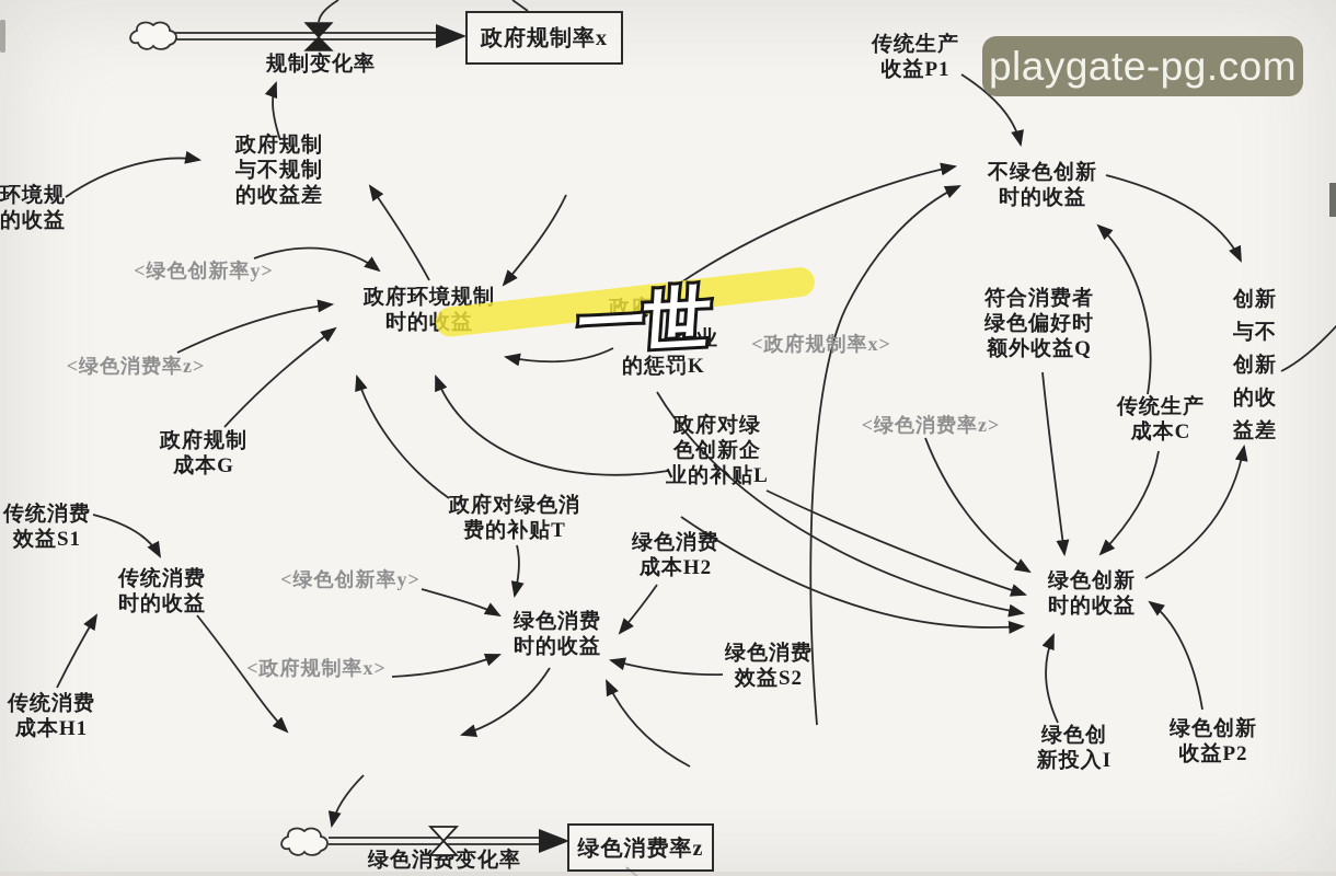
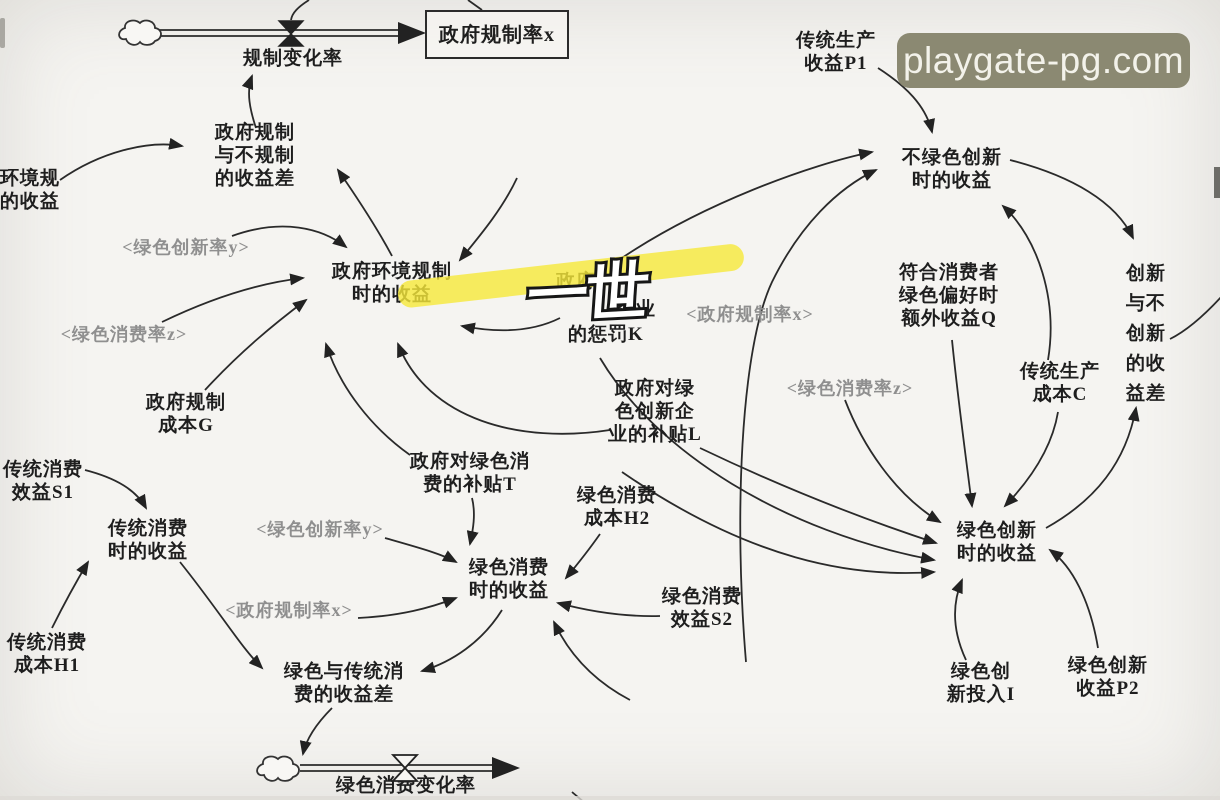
  政府规制率x
- 绿色消费率z
  规制变化率
  绿色消费变化率
  环境规
  的收益
  政府规制
  与不规制
  的收益差
  <绿色创新率y>
  <绿色消费率z>
  政府环境规制
  时的收益
  政府规制
  成本G
  政府
  企业
  的惩罚K
  传统生产
  收益P1
  不绿色创新
  时的收益
  <政府规制率x>
  符合消费者
  绿色偏好时
  额外收益Q
  创新
  与不
  创新
  的收
  益差
  传统生产
  成本C
  <绿色消费率z>
  政府对绿
  色创新企
  业的补贴L
  政府对绿色消
  费的补贴T
  绿色消费
  成本H2
  <绿色创新率y>
  绿色消费
  时的收益
  <政府规制率x>
  绿色消费
  效益S2
  传统消费
  时的收益
  传统消费
  效益S1
  传统消费
  成本H1
+ 绿色与传统消
+ 费的收益差
  绿色创新
  时的收益
  绿色创
  新投入I
  绿色创新
  收益P2
  playgate-pg.com
